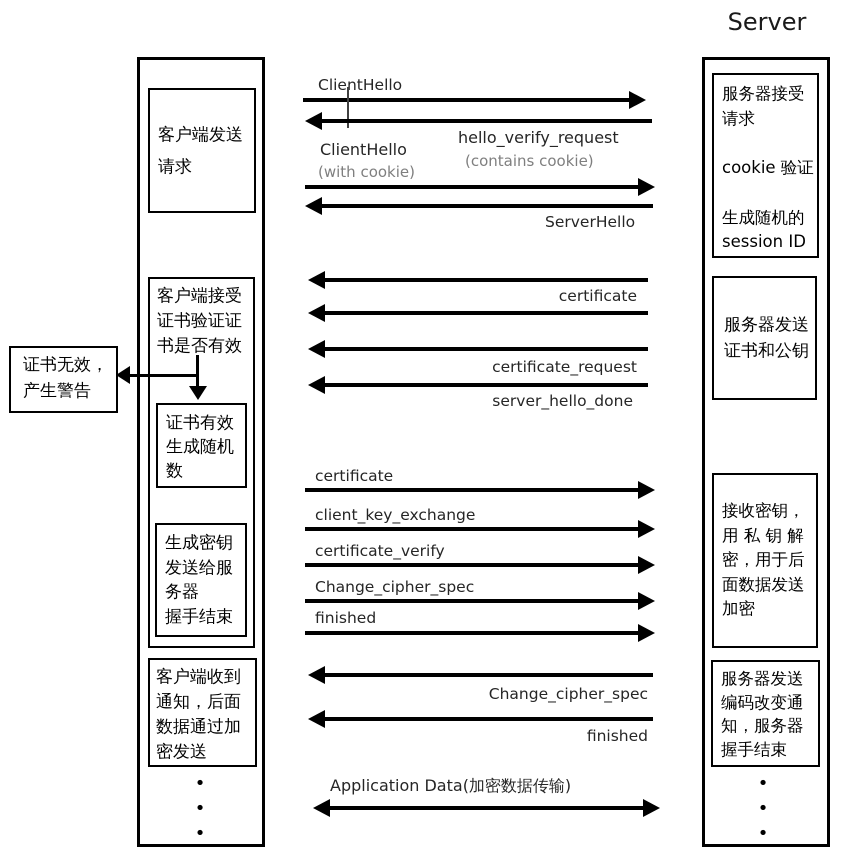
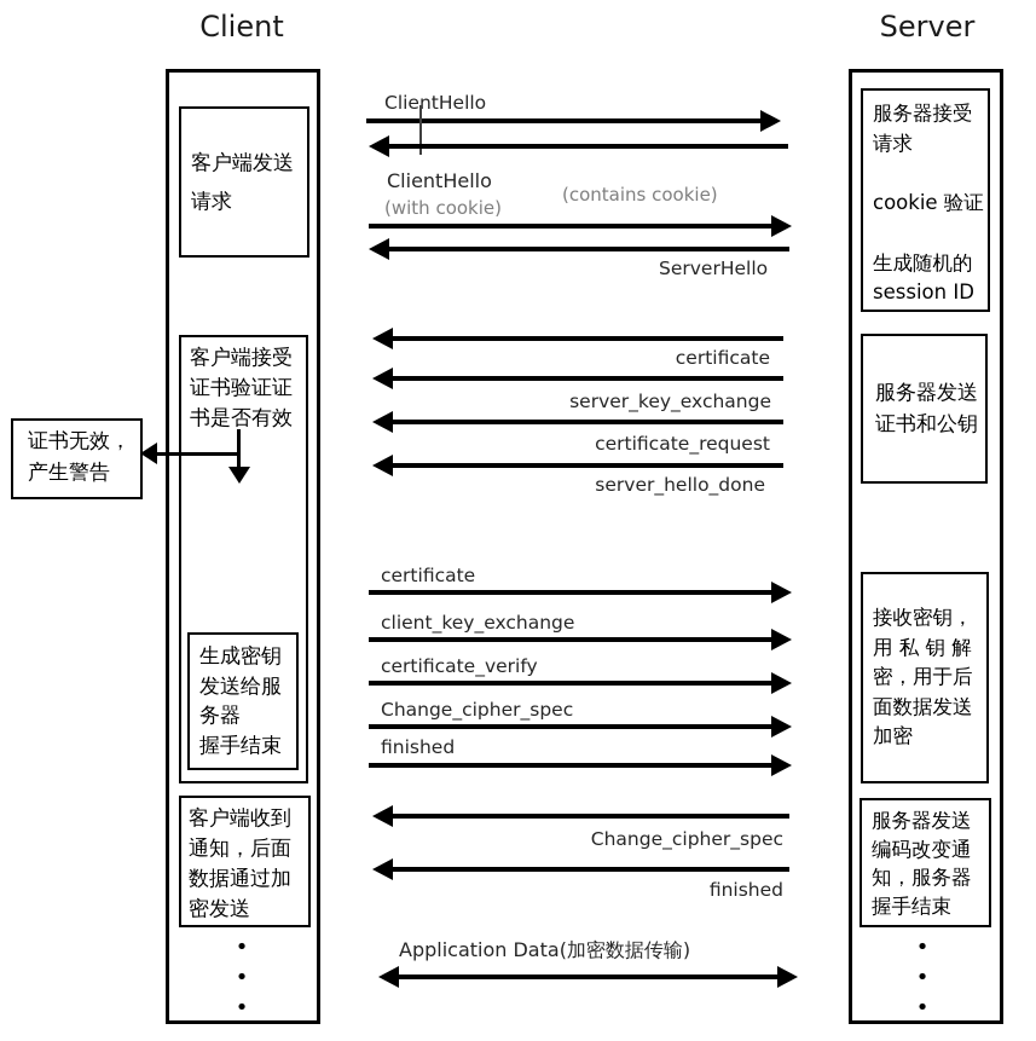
+ Client
  Server
  客户端发送
  请求
  客户端接受
  证书验证证
  书是否有效
- 证书有效
- 生成随机
- 数
  生成密钥
  发送给服
  务器
  握手结束
  客户端收到
  通知，后面
  数据通过加
  密发送
  证书无效，
  产生警告
  服务器接受
  请求
  cookie 验证
  生成随机的
  session ID
  服务器发送
  证书和公钥
  接收密钥，
  用 私 钥 解
  密，用于后
  面数据发送
  加密
  服务器发送
  编码改变通
  知，服务器
  握手结束
  •
  •
  •
  •
  •
  •
  ClientHello
- hello_verify_request
  (contains cookie)
  ClientHello
  (with cookie)
  ServerHello
  certificate
+ server_key_exchange
  certificate_request
  server_hello_done
  certificate
  client_key_exchange
  certificate_verify
  Change_cipher_spec
  finished
  Change_cipher_spec
  finished
  Application Data(加密数据传输)
